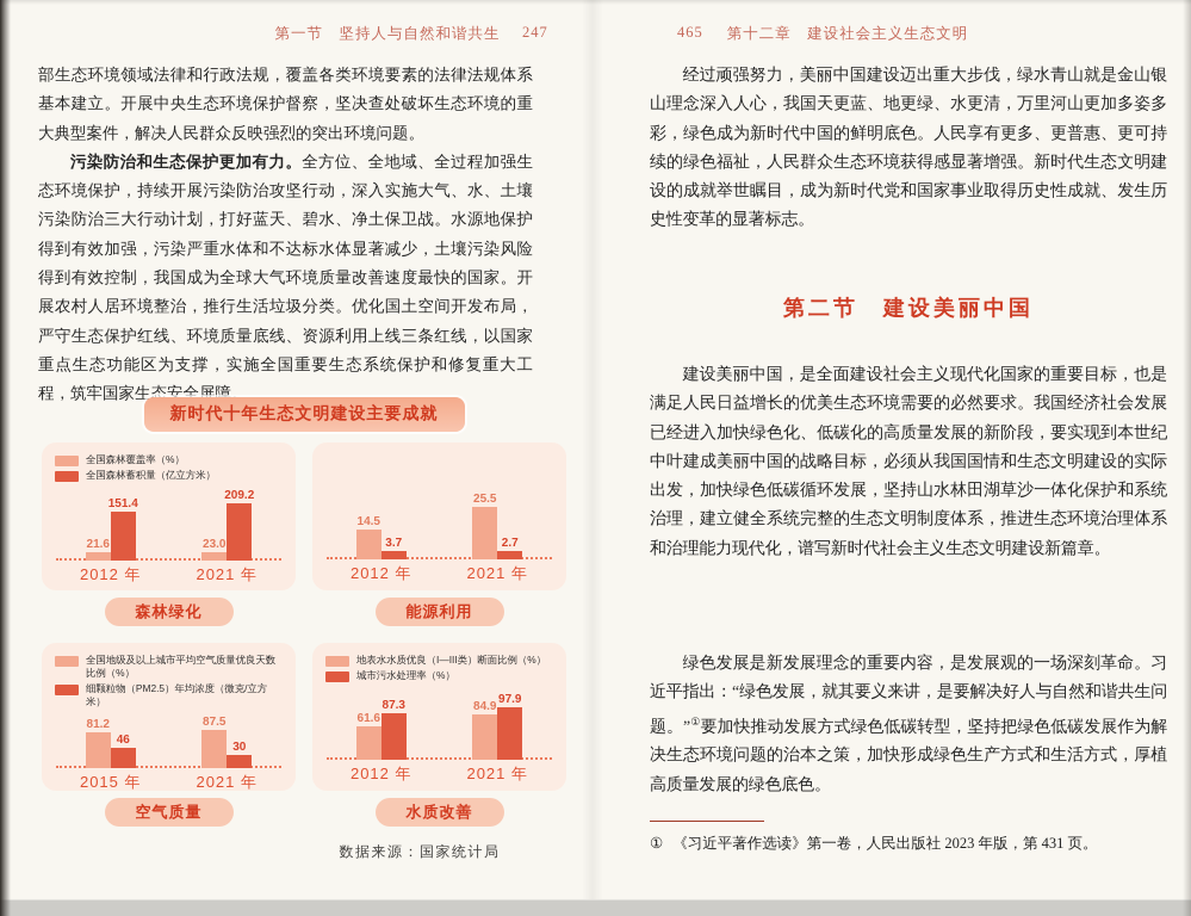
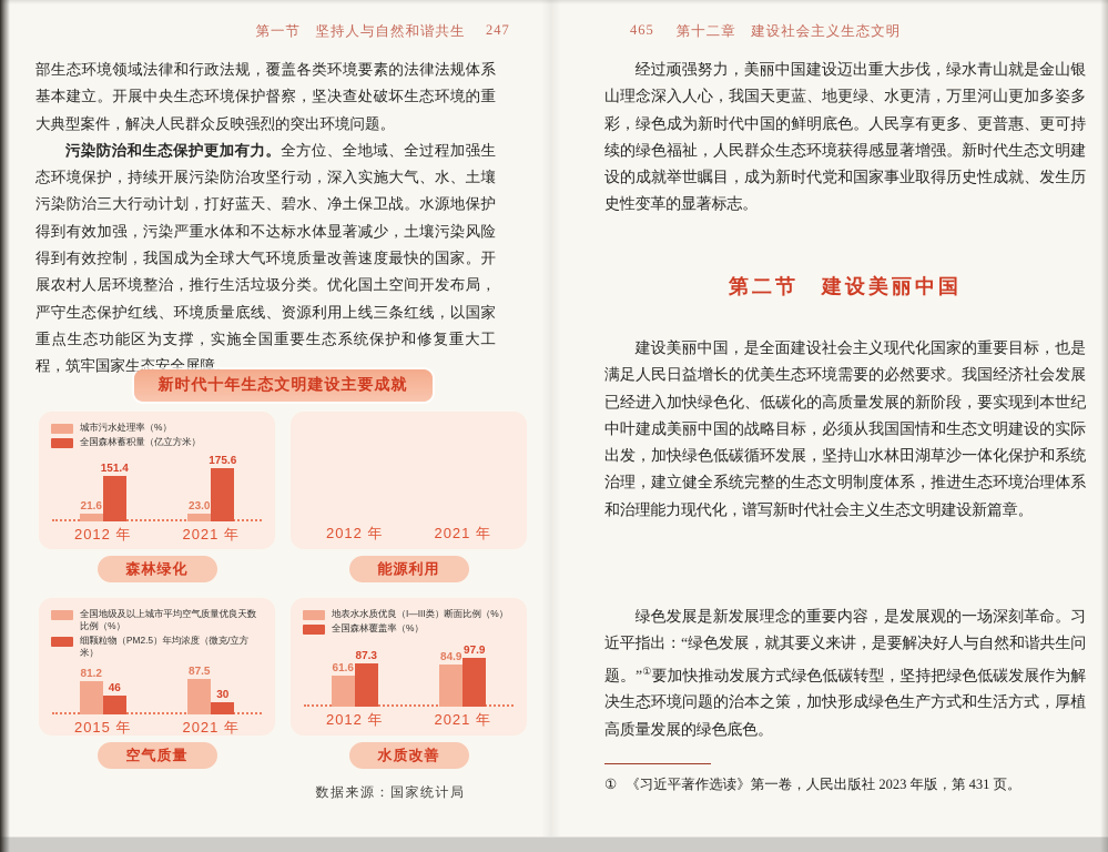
  第一节 坚持人与自然和谐共生
  247
  部生态环境领域法律和行政法规，覆盖各类环境要素的法律法规体系基本建立。开展中央生态环境保护督察，坚决查处破坏生态环境的重大典型案件，解决人民群众反映强烈的突出环境问题。
  污染防治和生态保护更加有力。全方位、全地域、全过程加强生态环境保护，持续开展污染防治攻坚行动，深入实施大气、水、土壤污染防治三大行动计划，打好蓝天、碧水、净土保卫战。水源地保护得到有效加强，污染严重水体和不达标水体显著减少，土壤污染风险得到有效控制，我国成为全球大气环境质量改善速度最快的国家。开展农村人居环境整治，推行生活垃圾分类。优化国土空间开发布局，严守生态保护红线、环境质量底线、资源利用上线三条红线，以国家重点生态功能区为支撑，实施全国重要生态系统保护和修复重大工程，筑牢国家生态安全屏障。
  新时代十年生态文明建设主要成就
- 全国森林覆盖率（%）
+ 城市污水处理率（%）
  全国森林蓄积量（亿立方米）
  21.6
  151.4
  23.0
- 209.2
+ 175.6
  2012 年
  2021 年
  森林绿化
- 14.5
- 3.7
- 25.5
- 2.7
  2012 年
  2021 年
  能源利用
  全国地级及以上城市平均空气质量优良天数比例（%）
  细颗粒物（PM2.5）年均浓度（微克/立方米）
  81.2
  46
  87.5
  30
  2015 年
  2021 年
  空气质量
  地表水水质优良（I—III类）断面比例（%）
- 城市污水处理率（%）
+ 全国森林覆盖率（%）
  61.6
  87.3
  84.9
  97.9
  2012 年
  2021 年
  水质改善
  数据来源：国家统计局
  465
  第十二章 建设社会主义生态文明
  经过顽强努力，美丽中国建设迈出重大步伐，绿水青山就是金山银山理念深入人心，我国天更蓝、地更绿、水更清，万里河山更加多姿多彩，绿色成为新时代中国的鲜明底色。人民享有更多、更普惠、更可持续的绿色福祉，人民群众生态环境获得感显著增强。新时代生态文明建设的成就举世瞩目，成为新时代党和国家事业取得历史性成就、发生历史性变革的显著标志。
  第二节 建设美丽中国
  建设美丽中国，是全面建设社会主义现代化国家的重要目标，也是满足人民日益增长的优美生态环境需要的必然要求。我国经济社会发展已经进入加快绿色化、低碳化的高质量发展的新阶段，要实现到本世纪中叶建成美丽中国的战略目标，必须从我国国情和生态文明建设的实际出发，加快绿色低碳循环发展，坚持山水林田湖草沙一体化保护和系统治理，建立健全系统完整的生态文明制度体系，推进生态环境治理体系和治理能力现代化，谱写新时代社会主义生态文明建设新篇章。
  绿色发展是新发展理念的重要内容，是发展观的一场深刻革命。习近平指出：“绿色发展，就其要义来讲，是要解决好人与自然和谐共生问题。”①要加快推动发展方式绿色低碳转型，坚持把绿色低碳发展作为解决生态环境问题的治本之策，加快形成绿色生产方式和生活方式，厚植高质量发展的绿色底色。
  ① 《习近平著作选读》第一卷，人民出版社 2023 年版，第 431 页。
